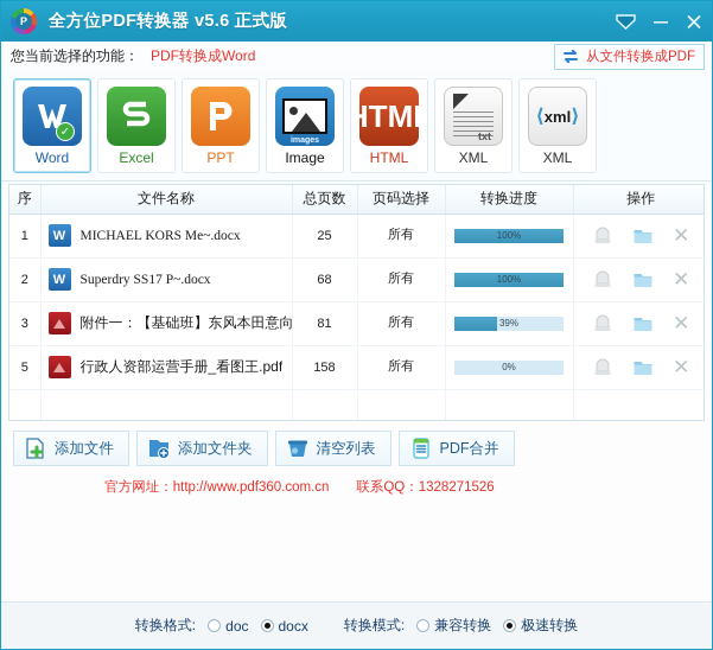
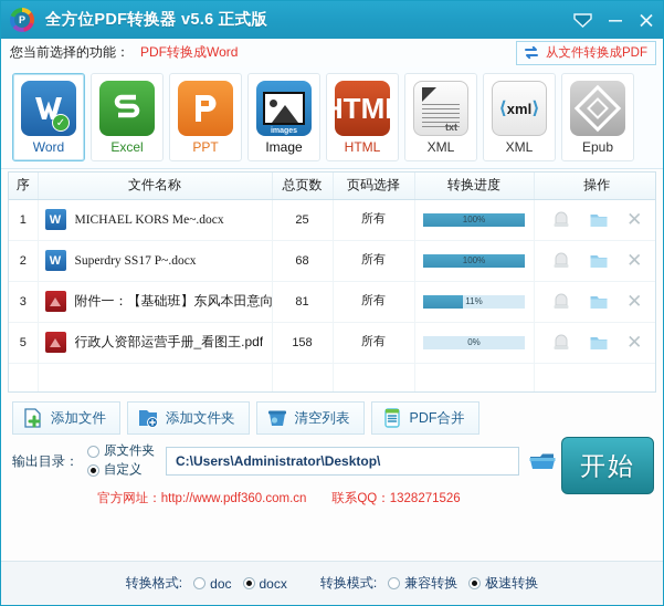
  全方位PDF转换器 v5.6 正式版
  您当前选择的功能：
  PDF转换成Word
  从文件转换成PDF
  ✓
  Word
  Excel
  PPT
  Image
  HTML
  txt
  XML
  ⟨
  xml
  ⟩
  XML
+ Epub
  序	文件名称	总页数	页码选择	转换进度	操作
  1	W MICHAEL KORS Me~.docx	25	所有	100%	✕
  2	W Superdry SS17 P~.docx	68	所有	100%	✕
- 3	附件一：【基础班】东风本田意向	81	所有	39%	✕
+ 3	附件一：【基础班】东风本田意向	81	所有	11%	✕
  5	行政人资部运营手册_看图王.pdf	158	所有	0%	✕
  添加文件
  添加文件夹
  清空列表
  PDF合并
+ 输出目录：
+ 原文件夹
+ 自定义
+ C:\Users\Administrator\Desktop\
+ 开始
  官方网址：http://www.pdf360.com.cn 联系QQ：1328271526
  转换格式:
  doc
  docx
  转换模式:
  兼容转换
  极速转换
